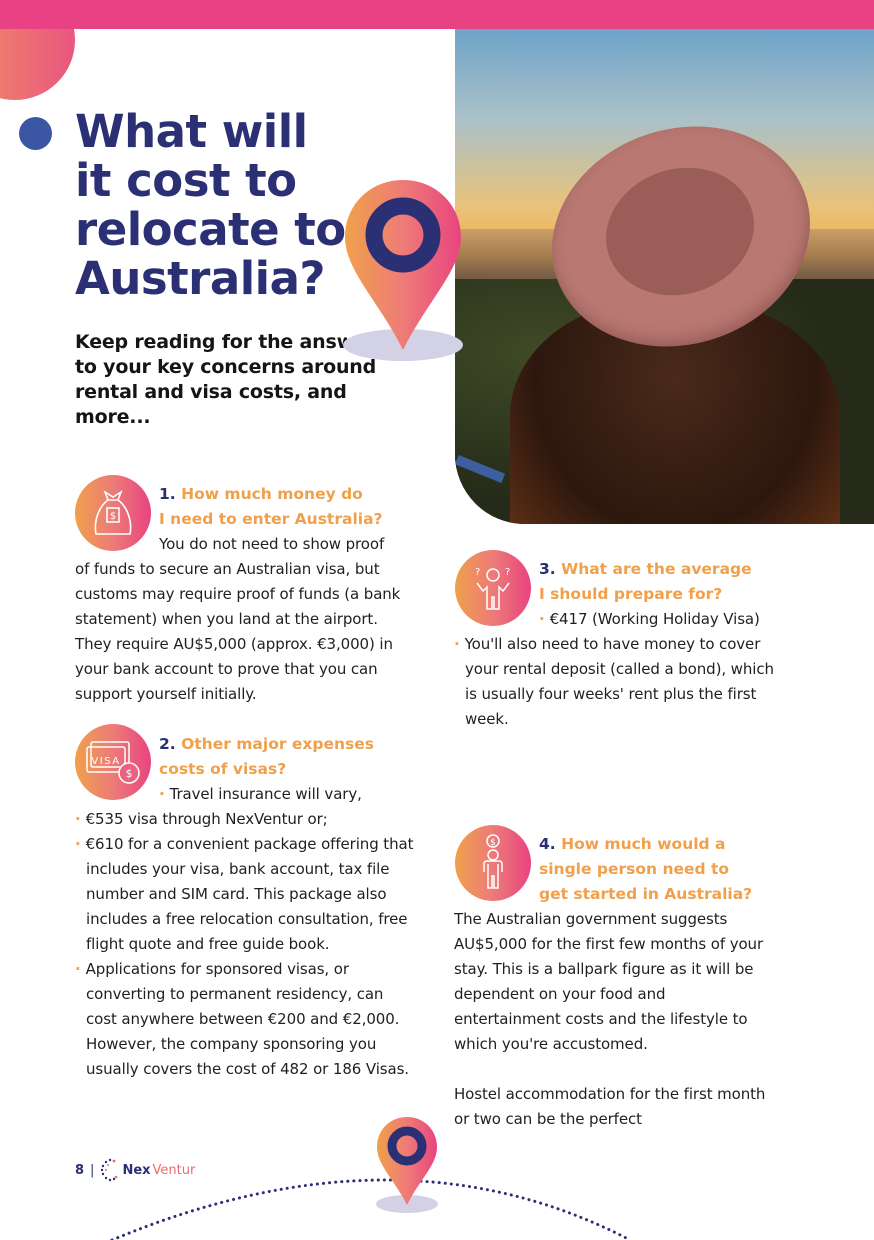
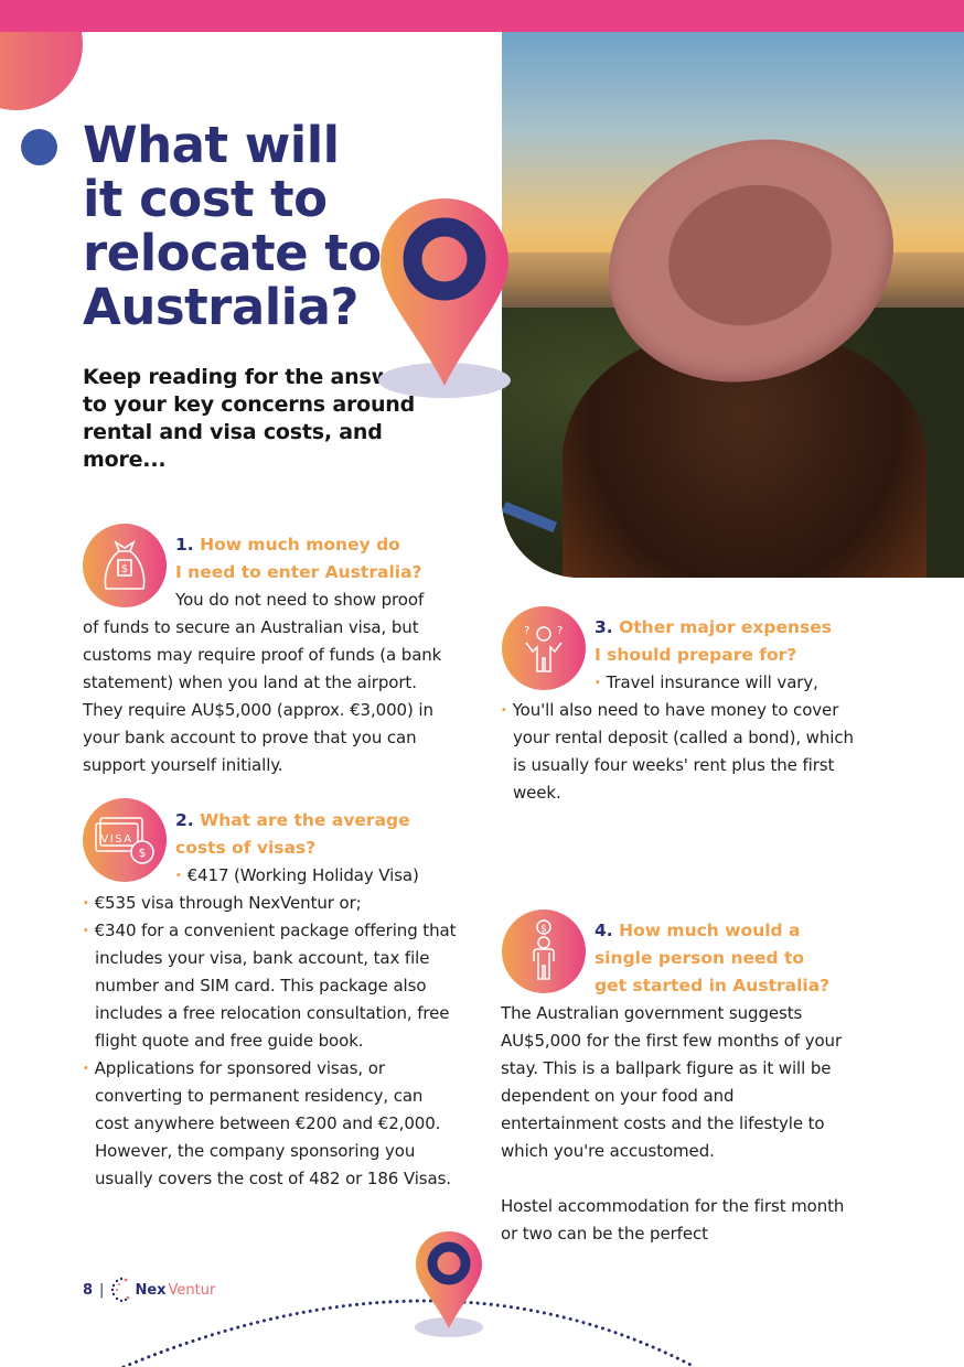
  What will it cost to relocate to Australia?
  Keep reading for the ans to your key concerns around rental and visa costs, and more...
  $
  1. How much money do
  I need to enter Australia?
  You do not need to show proof
  of funds to secure an Australian visa, but customs may require proof of funds (a bank statement) when you land at the airport. They require AU$5,000 (approx. €3,000) in your bank account to prove that you can support yourself initially.
  VISA
  $
- 2. Other major expenses
+ 2. What are the average
  costs of visas?
- · Travel insurance will vary,
+ · €417 (Working Holiday Visa)
  · €535 visa through NexVentur or;
- · €610 for a convenient package offering that includes your visa, bank account, tax file number and SIM card. This package also includes a free relocation consultation, free flight quote and free guide book.
+ · €340 for a convenient package offering that includes your visa, bank account, tax file number and SIM card. This package also includes a free relocation consultation, free flight quote and free guide book.
  · Applications for sponsored visas, or converting to permanent residency, can cost anywhere between €200 and €2,000. However, the company sponsoring you usually covers the cost of 482 or 186 Visas.
  ?
  ?
- 3. What are the average
+ 3. Other major expenses
  I should prepare for?
- · €417 (Working Holiday Visa)
+ · Travel insurance will vary,
  · You'll also need to have money to cover your rental deposit (called a bond), which is usually four weeks' rent plus the first week.
  $
  4. How much would a
  single person need to
  get started in Australia?
  The Australian government suggests AU$5,000 for the first few months of your stay. This is a ballpark figure as it will be dependent on your food and entertainment costs and the lifestyle to which you're accustomed.
  Hostel accommodation for the first month or two can be the perfect
  8
  |
  Nex
  Ventur
